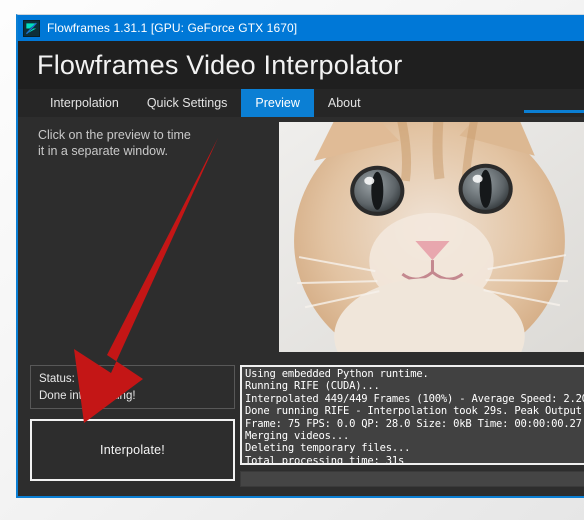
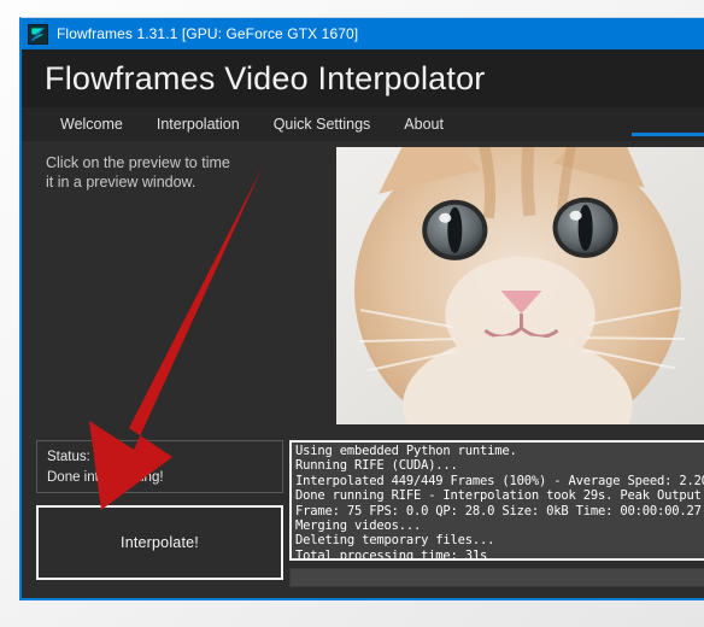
  Flowframes 1.31.1 [GPU: GeForce GTX 1670]
  Flowframes Video Interpolator
+ Welcome
  Interpolation
  Quick Settings
- Preview
  About
  Click on the preview to time
- it in a separate window.
+ it in a preview window.
  Status:
  Interpolate!
  Using embedded Python runtime.
  Running RIFE (CUDA)...
  Interpolated 449/449 Frames (100%) - Average Speed: 2.2
  Done running RIFE - Interpolation took 29s. Peak Output
  Frame: 75 FPS: 0.0 QP: 28.0 Size: 0kB Time: 00:00:00.27
  Merging videos...
  Deleting temporary files...
  Total processing time: 31s
